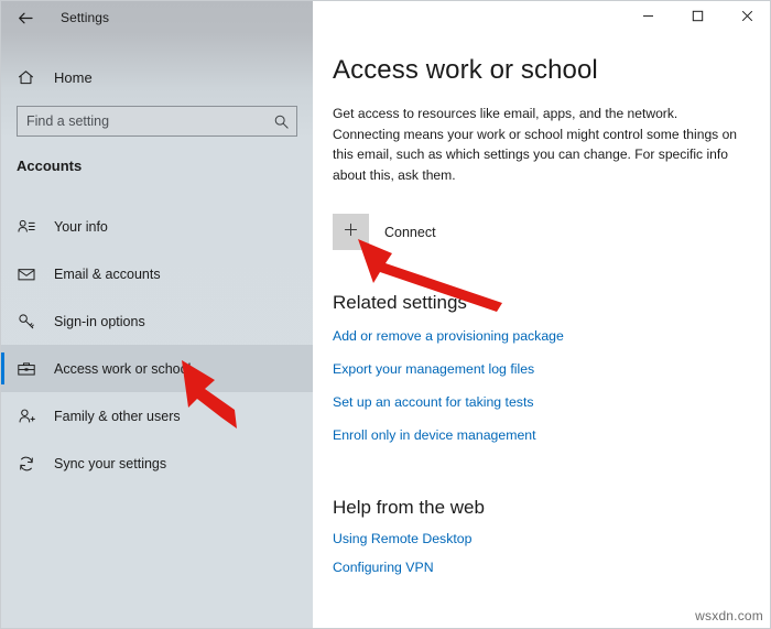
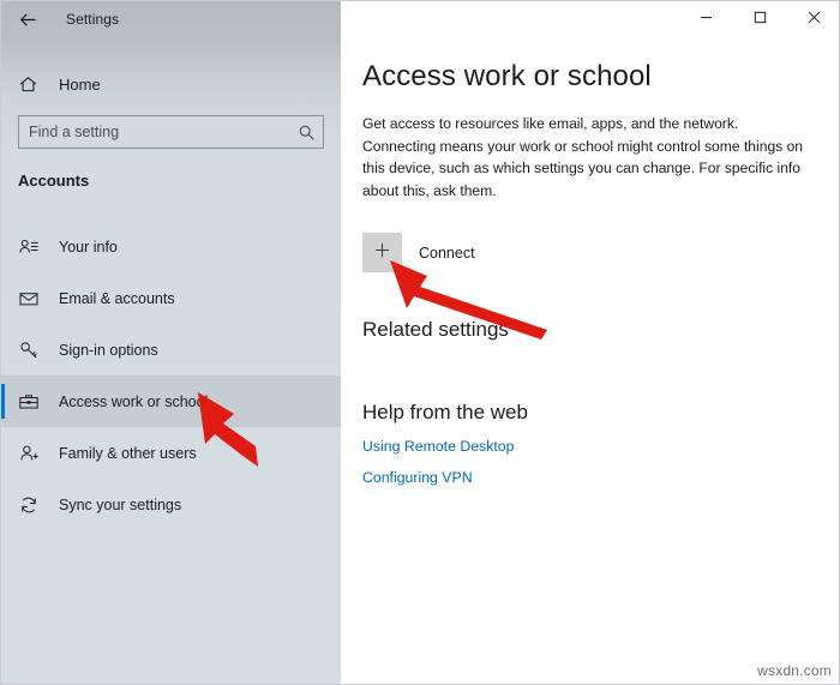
  Settings
  Home
  Find a setting
  Accounts
  Your info
  Email & accounts
  Sign-in options
  Access work or scho
  Family & other users
  Sync your settings
  Access work or school
- Get access to resources like email, apps, and the network. Connecting means your work or school might control some things on this email, such as which settings you can change. For specific info about this, ask them.
+ Get access to resources like email, apps, and the network. Connecting means your work or school might control some things on this device, such as which settings you can change. For specific info about this, ask them.
  Connect
  Related settings
- Add or remove a provisioning package
- Export your management log files
- Set up an account for taking tests
- Enroll only in device management
  Help from the web
  Using Remote Desktop
  Configuring VPN
  wsxdn.com
